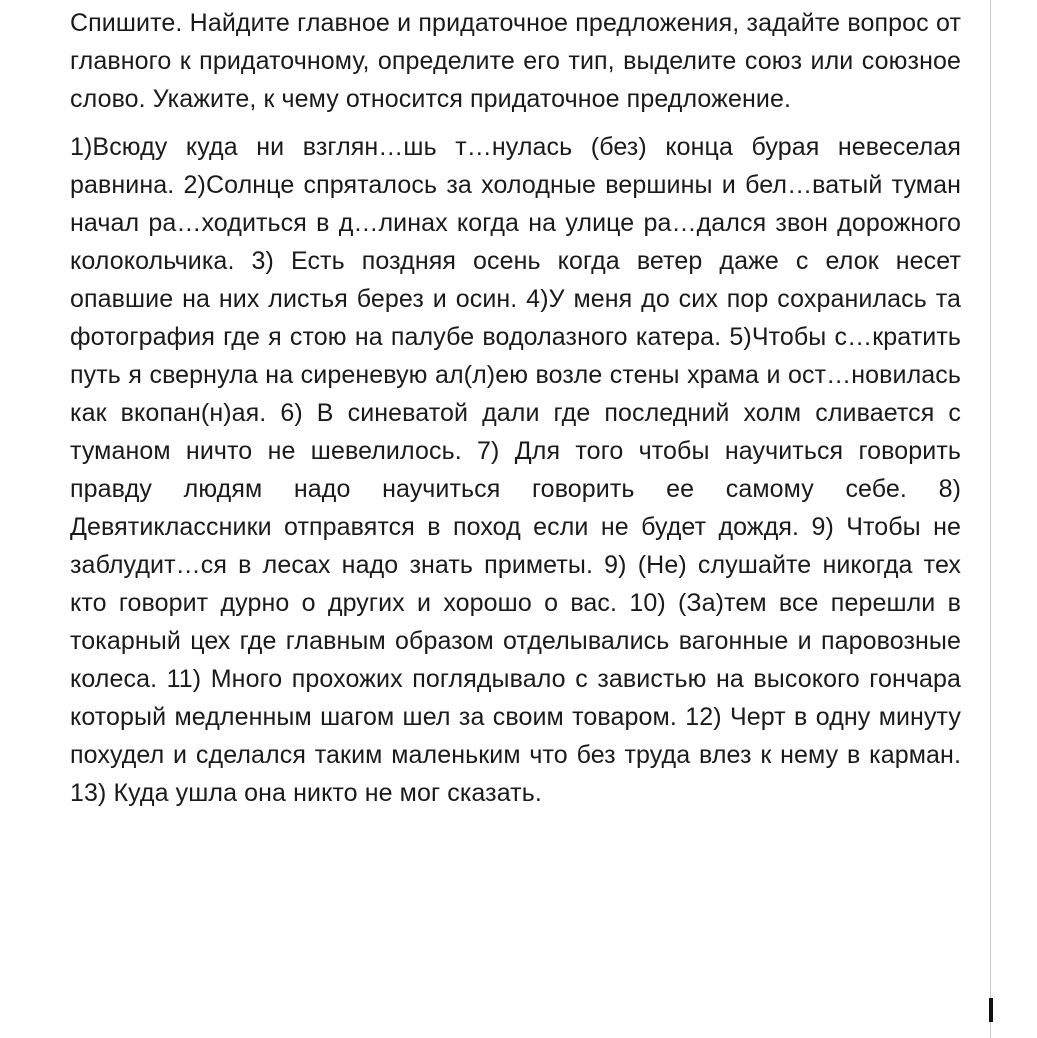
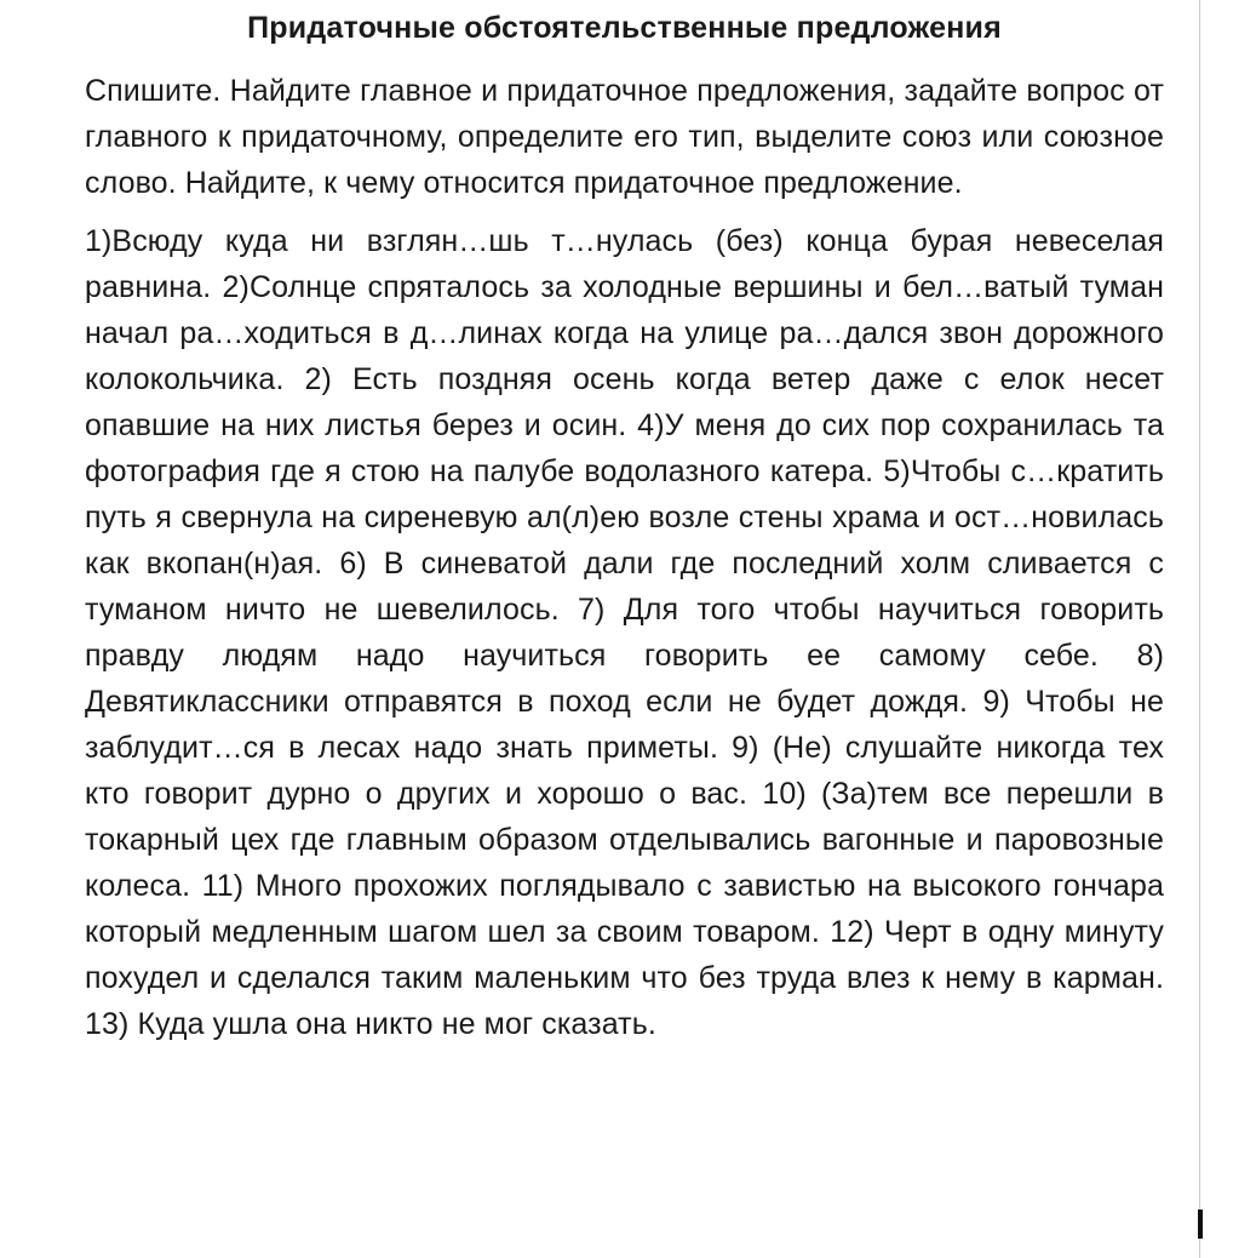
+ Придаточные обстоятельственные предложения
- Спишите. Найдите главное и придаточное предложения, задайте вопрос от главного к придаточному, определите его тип, выделите союз или союзное слово. Укажите, к чему относится придаточное предложение.
+ Спишите. Найдите главное и придаточное предложения, задайте вопрос от главного к придаточному, определите его тип, выделите союз или союзное слово. Найдите, к чему относится придаточное предложение.
- 1)Всюду куда ни взглян…шь т…нулась (без) конца бурая невеселая равнина. 2)Солнце спряталось за холодные вершины и бел…ватый туман начал ра…ходиться в д…линах когда на улице ра…дался звон дорожного колокольчика. 3) Есть поздняя осень когда ветер даже с елок несет опавшие на них листья берез и осин. 4)У меня до сих пор сохранилась та фотография где я стою на палубе водолазного катера. 5)Чтобы с…кратить путь я свернула на сиреневую ал(л)ею возле стены храма и ост…новилась как вкопан(н)ая. 6) В синеватой дали где последний холм сливается с туманом ничто не шевелилось. 7) Для того чтобы научиться говорить правду людям надо научиться говорить ее самому себе. 8) Девятиклассники отправятся в поход если не будет дождя. 9) Чтобы не заблудит…ся в лесах надо знать приметы. 9) (Не) слушайте никогда тех кто говорит дурно о других и хорошо о вас. 10) (За)тем все перешли в токарный цех где главным образом отделывались вагонные и паровозные колеса. 11) Много прохожих поглядывало с завистью на высокого гончара который медленным шагом шел за своим товаром. 12) Черт в одну минуту похудел и сделался таким маленьким что без труда влез к нему в карман. 13) Куда ушла она никто не мог сказать.
+ 1)Всюду куда ни взглян…шь т…нулась (без) конца бурая невеселая равнина. 2)Солнце спряталось за холодные вершины и бел…ватый туман начал ра…ходиться в д…линах когда на улице ра…дался звон дорожного колокольчика. 2) Есть поздняя осень когда ветер даже с елок несет опавшие на них листья берез и осин. 4)У меня до сих пор сохранилась та фотография где я стою на палубе водолазного катера. 5)Чтобы с…кратить путь я свернула на сиреневую ал(л)ею возле стены храма и ост…новилась как вкопан(н)ая. 6) В синеватой дали где последний холм сливается с туманом ничто не шевелилось. 7) Для того чтобы научиться говорить правду людям надо научиться говорить ее самому себе. 8) Девятиклассники отправятся в поход если не будет дождя. 9) Чтобы не заблудит…ся в лесах надо знать приметы. 9) (Не) слушайте никогда тех кто говорит дурно о других и хорошо о вас. 10) (За)тем все перешли в токарный цех где главным образом отделывались вагонные и паровозные колеса. 11) Много прохожих поглядывало с завистью на высокого гончара который медленным шагом шел за своим товаром. 12) Черт в одну минуту похудел и сделался таким маленьким что без труда влез к нему в карман. 13) Куда ушла она никто не мог сказать.
